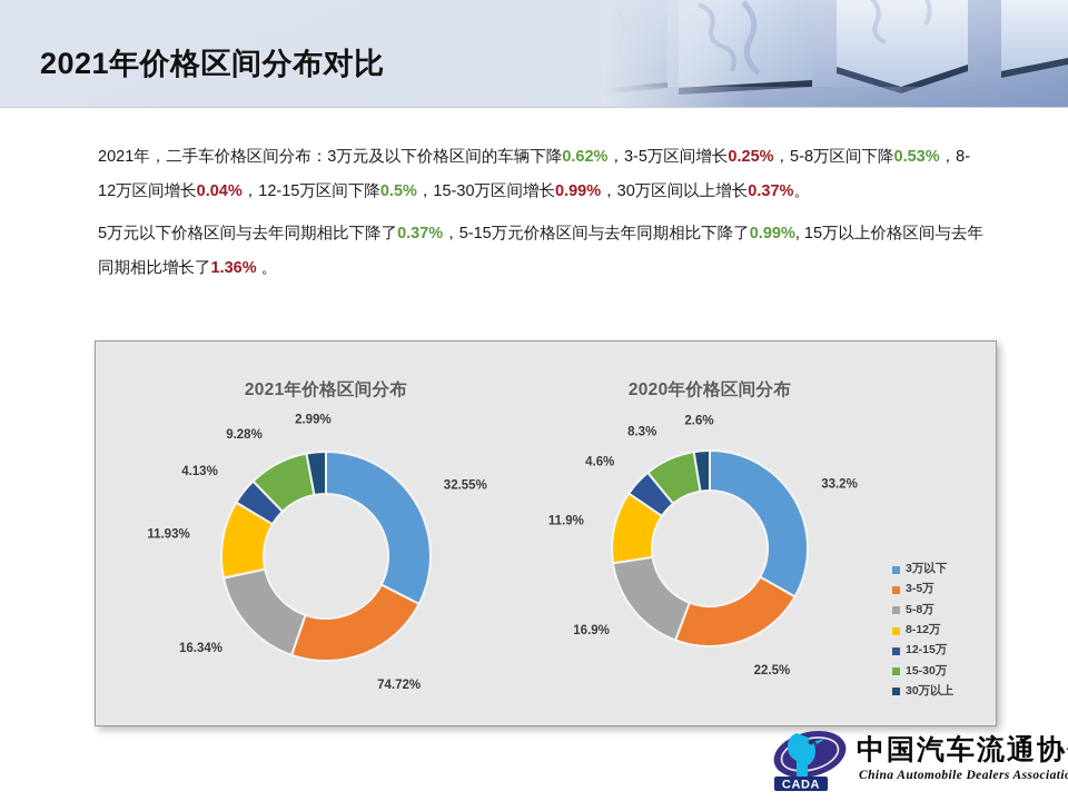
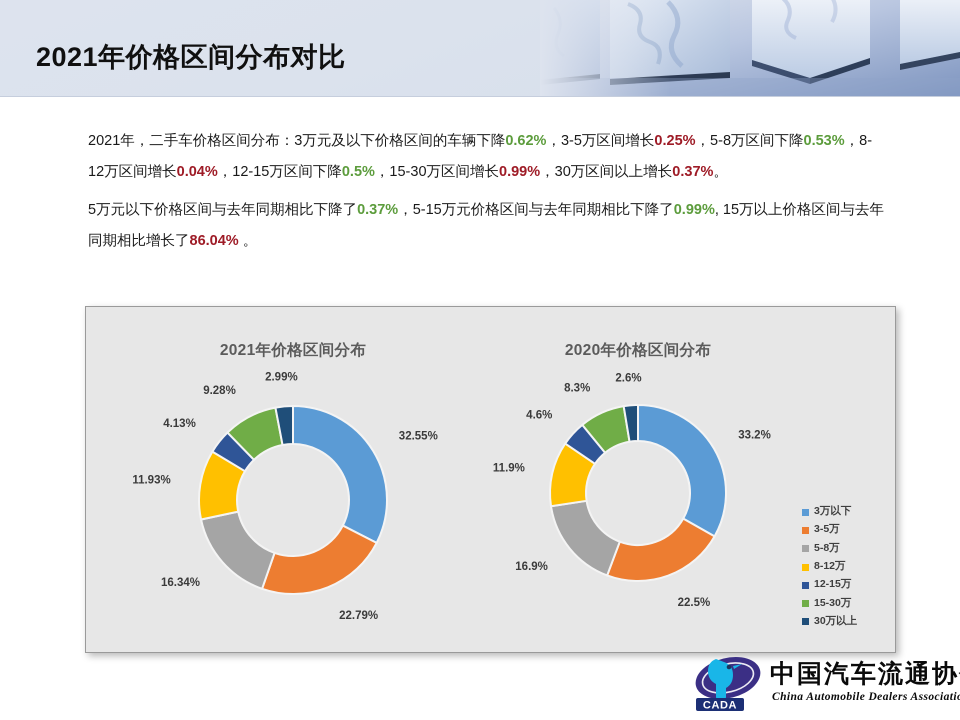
  2021年价格区间分布对比
  2021年，二手车价格区间分布：3万元及以下价格区间的车辆下降0.62%，3-5万区间增长0.25%，5-8万区间下降0.53%，8-12万区间增长0.04%，12-15万区间下降0.5%，15-30万区间增长0.99%，30万区间以上增长0.37%。
- 5万元以下价格区间与去年同期相比下降了0.37%，5-15万元价格区间与去年同期相比下降了0.99%, 15万以上价格区间与去年同期相比增长了1.36% 。
+ 5万元以下价格区间与去年同期相比下降了0.37%，5-15万元价格区间与去年同期相比下降了0.99%, 15万以上价格区间与去年同期相比增长了86.04% 。
  2021年价格区间分布
  32.55%
- 74.72%
+ 22.79%
  16.34%
  11.93%
  4.13%
  9.28%
  2.99%
  2020年价格区间分布
  33.2%
  22.5%
  16.9%
  11.9%
  4.6%
  8.3%
  2.6%
  3万以下
  3-5万
  5-8万
  8-12万
  12-15万
  15-30万
  30万以上
  CADA
  中国汽车流通协
  China Automobile Dealers Associati
